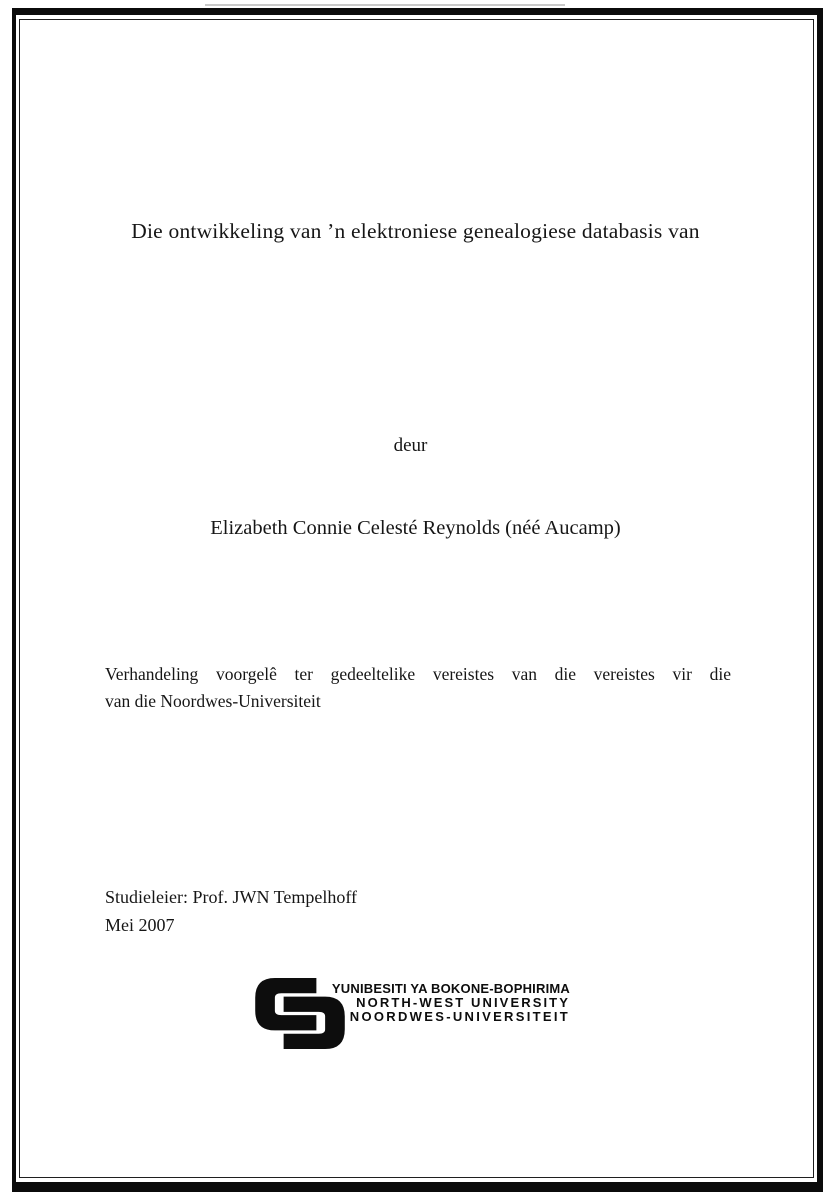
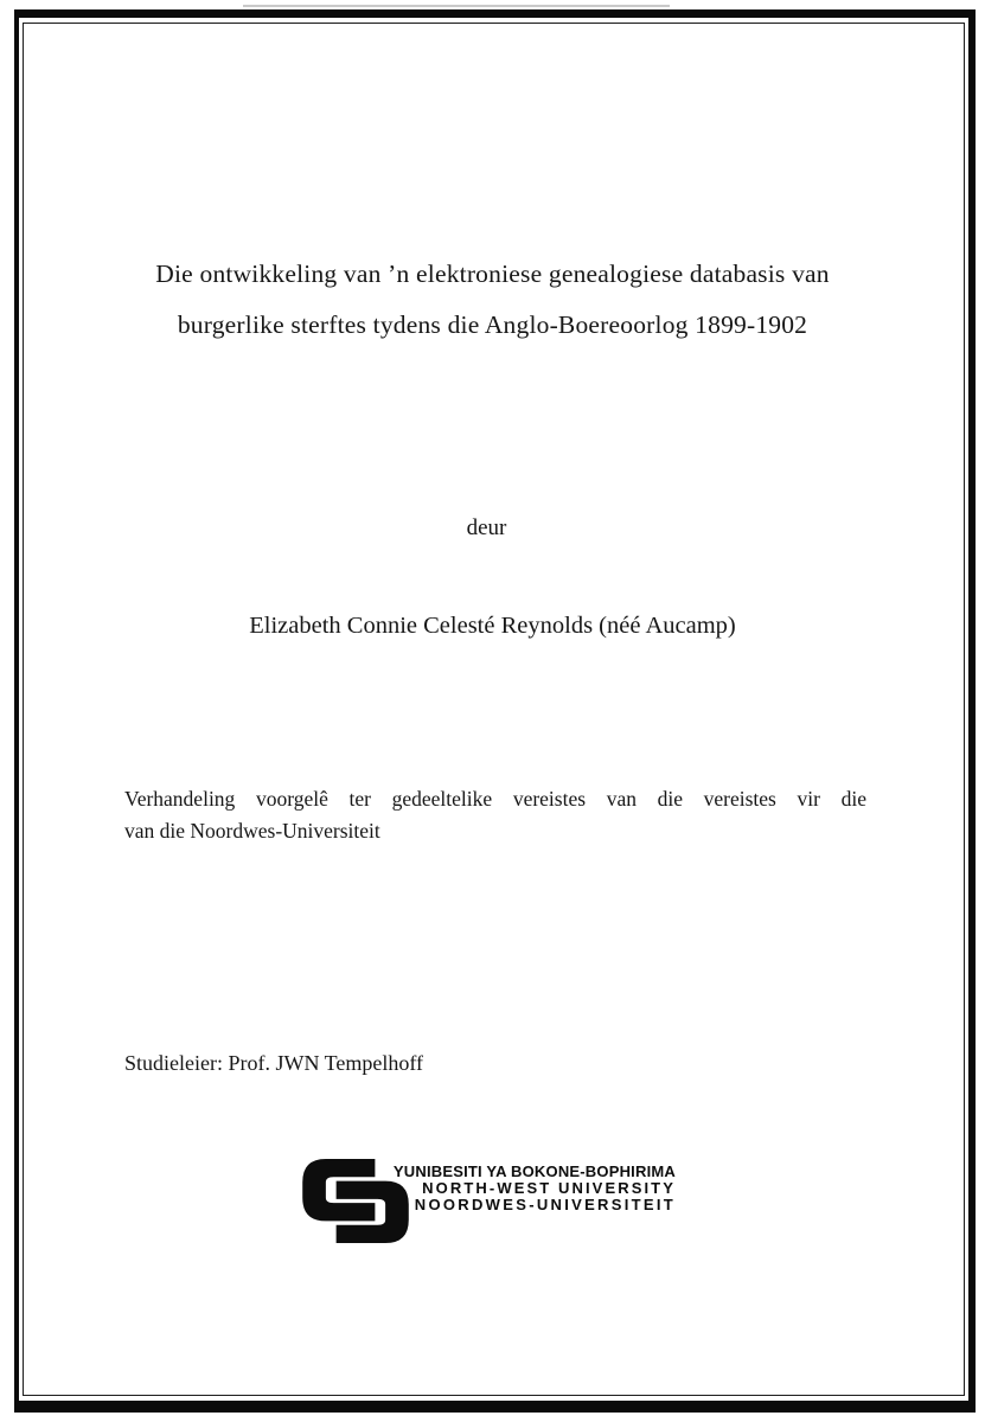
  Die ontwikkeling van ’n elektroniese genealogiese databasis van
+ burgerlike sterftes tydens die Anglo-Boereoorlog 1899-1902
  deur
  Elizabeth Connie Celesté Reynolds (néé Aucamp)
  Verhandeling voorgelê ter gedeeltelike vereistes van die vereistes vir die
  van die Noordwes-Universiteit
  Studieleier: Prof. JWN Tempelhoff
- Mei 2007
  YUNIBESITI YA BOKONE-BOPHIRIMA
  NORTH-WEST UNIVERSITY
  NOORDWES-UNIVERSITEIT
